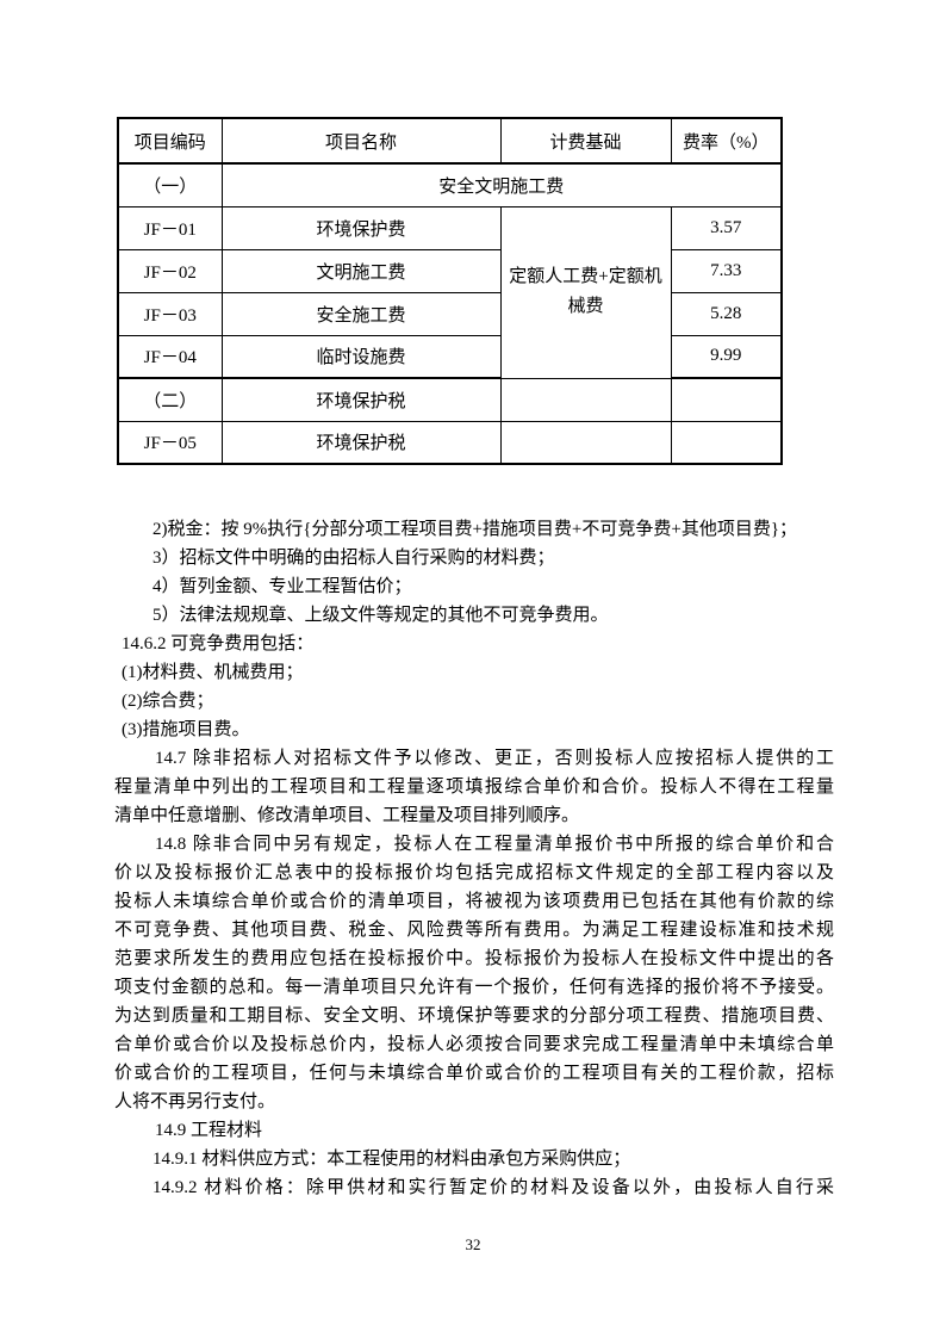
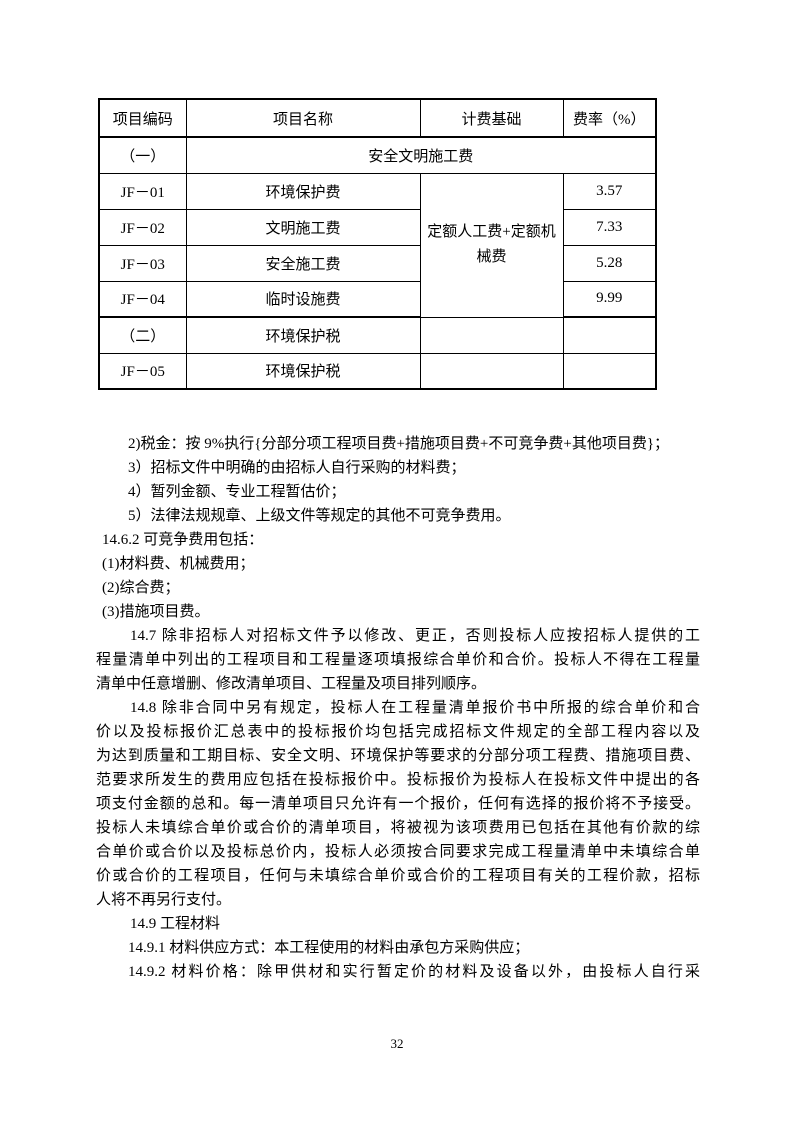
  项目编码	项目名称	计费基础	费率（%）
  （一）	安全文明施工费
  JF－01	环境保护费	定额人工费+定额机械费	3.57
  JF－02	文明施工费	7.33
  JF－03	安全施工费	5.28
  JF－04	临时设施费	9.99
  （二）	环境保护税
  JF－05	环境保护税
  2)税金：按 9%执行{分部分项工程项目费+措施项目费+不可竞争费+其他项目费}；
  3）招标文件中明确的由招标人自行采购的材料费；
  4）暂列金额、专业工程暂估价；
  5）法律法规规章、上级文件等规定的其他不可竞争费用。
  14.6.2 可竞争费用包括：
  (1)材料费、机械费用；
  (2)综合费；
  (3)措施项目费。
  14.7 除非招标人对招标文件予以修改、更正，否则投标人应按招标人提供的工
  程量清单中列出的工程项目和工程量逐项填报综合单价和合价。投标人不得在工程量
  清单中任意增删、修改清单项目、工程量及项目排列顺序。
  14.8 除非合同中另有规定，投标人在工程量清单报价书中所报的综合单价和合
  价以及投标报价汇总表中的投标报价均包括完成招标文件规定的全部工程内容以及
- 投标人未填综合单价或合价的清单项目，将被视为该项费用已包括在其他有价款的综
+ 为达到质量和工期目标、安全文明、环境保护等要求的分部分项工程费、措施项目费、
- 不可竞争费、其他项目费、税金、风险费等所有费用。为满足工程建设标准和技术规
  范要求所发生的费用应包括在投标报价中。投标报价为投标人在投标文件中提出的各
  项支付金额的总和。每一清单项目只允许有一个报价，任何有选择的报价将不予接受。
- 为达到质量和工期目标、安全文明、环境保护等要求的分部分项工程费、措施项目费、
+ 投标人未填综合单价或合价的清单项目，将被视为该项费用已包括在其他有价款的综
  合单价或合价以及投标总价内，投标人必须按合同要求完成工程量清单中未填综合单
  价或合价的工程项目，任何与未填综合单价或合价的工程项目有关的工程价款，招标
  人将不再另行支付。
  14.9 工程材料
  14.9.1 材料供应方式：本工程使用的材料由承包方采购供应；
  14.9.2 材料价格：除甲供材和实行暂定价的材料及设备以外，由投标人自行采
  32
